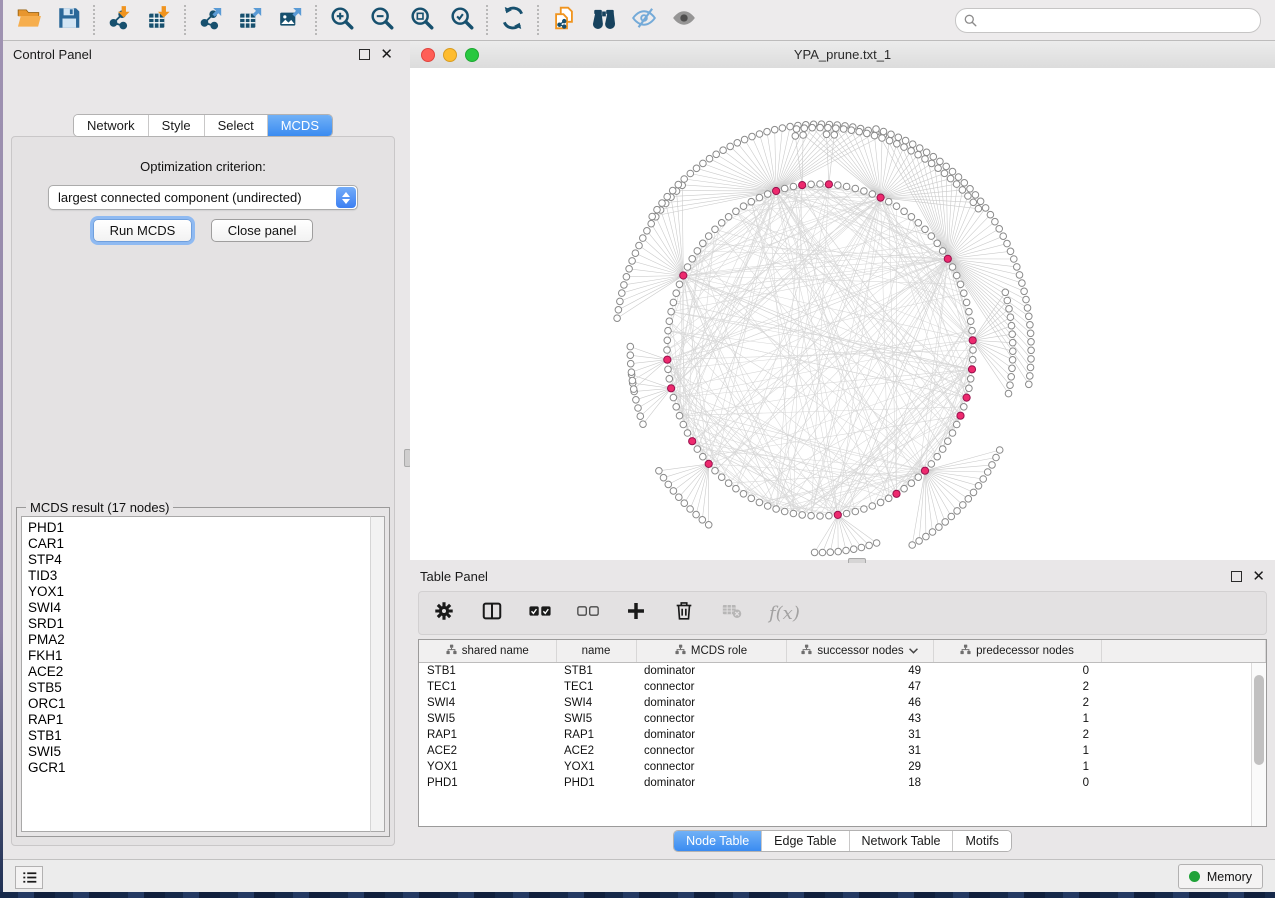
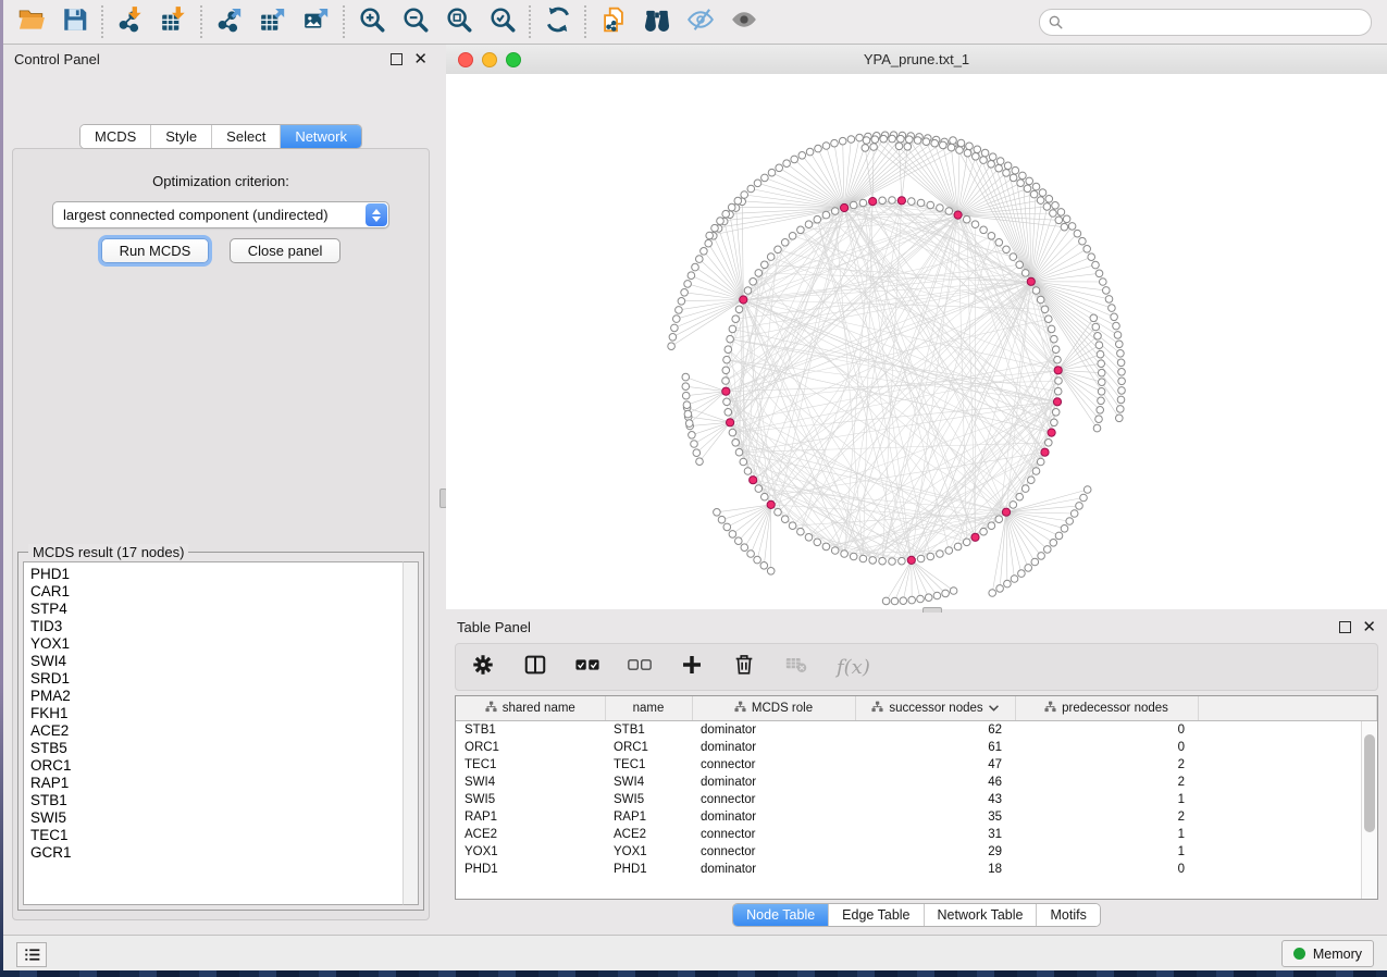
  Control Panel
  ✕
- Network
+ MCDS
  Style
  Select
- MCDS
+ Network
  Optimization criterion:
  largest connected component (undirected)
  Run MCDS Close panel
  MCDS result (17 nodes)
  PHD1
  CAR1
  STP4
  TID3
  YOX1
  SWI4
  SRD1
  PMA2
  FKH1
  ACE2
  STB5
  ORC1
  RAP1
  STB1
  SWI5
+ TEC1
  GCR1
  YPA_prune.txt_1
  Table Panel
  ✕
  f(x)
  shared name	name	MCDS role	successor nodes	predecessor nodes
- STB1	STB1	dominator	49	0
+ STB1	STB1	dominator	62	0
+ ORC1	ORC1	dominator	61	0
  TEC1	TEC1	connector	47	2
  SWI4	SWI4	dominator	46	2
  SWI5	SWI5	connector	43	1
- RAP1	RAP1	dominator	31	2
+ RAP1	RAP1	dominator	35	2
  ACE2	ACE2	connector	31	1
  YOX1	YOX1	connector	29	1
  PHD1	PHD1	dominator	18	0
  Node Table
  Edge Table
  Network Table
  Motifs
  Memory
